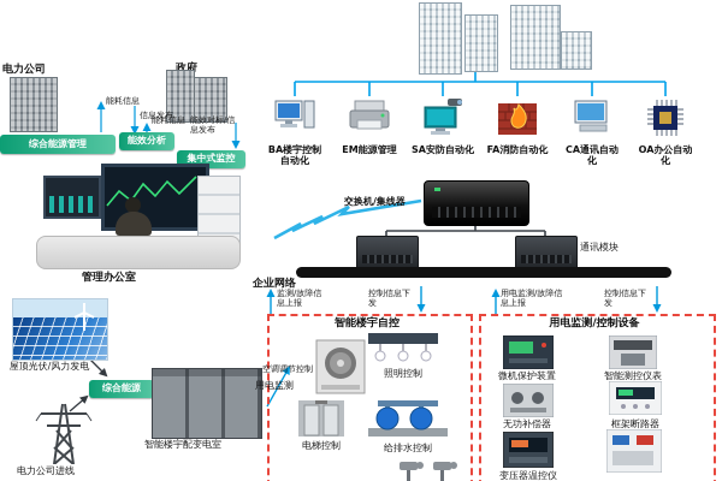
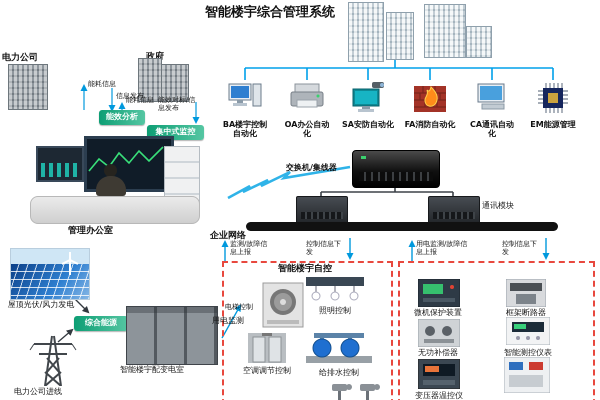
+ 智能楼宇综合管理系统
  电力公司
  政府
  能耗信息
  信息发布
  能耗信息
  能效对标/信息发布
- 综合能源管理
  能效分析
  集中式监控
  管理办公室
  BA楼宇控制自动化
- EM能源管理
+ OA办公自动化
  SA安防自动化
  FA消防自动化
  CA通讯自动化
- OA办公自动化
+ EM能源管理
  交换机/集线器
  通讯模块
  企业网络
  监测/故障信息上报
  控制信息下发
  用电监测/故障信息上报
  控制信息下发
  智能楼宇自控
- 空调调节控制
+ 电梯控制
  照明控制
- 电梯控制
+ 空调调节控制
  给排水控制
- 用电监测/控制设备
  微机保护装置
- 智能测控仪表
+ 框架断路器
  无功补偿器
- 框架断路器
+ 智能测控仪表
  变压器温控仪
  屋顶光伏/风力发电
  综合能源
  电力公司进线
  智能楼宇配变电室
  用电监测
